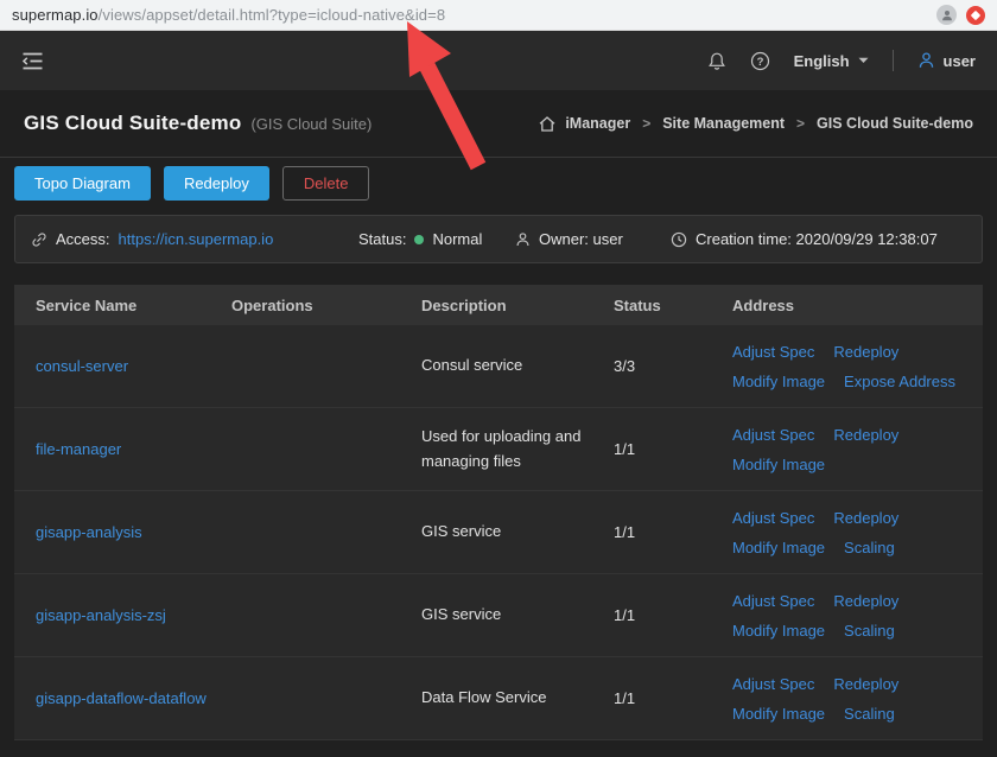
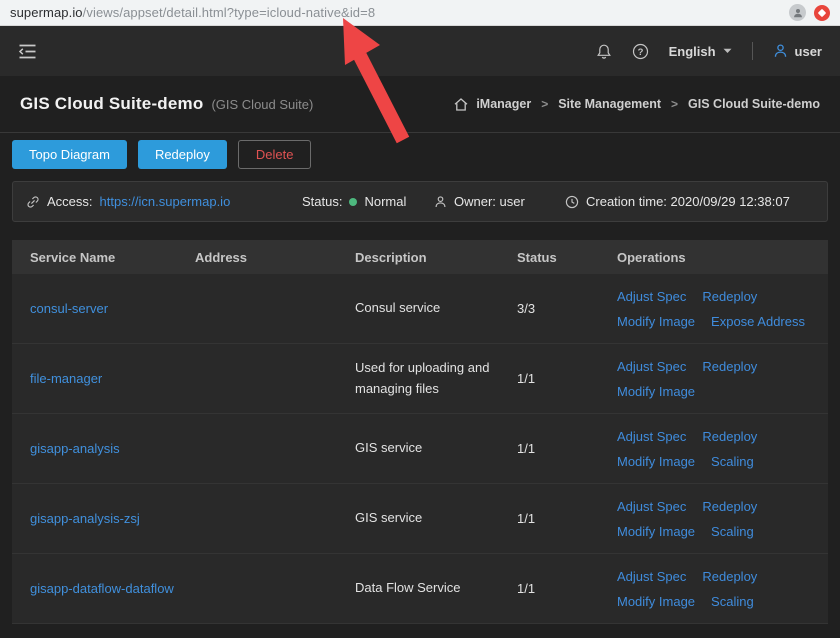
  supermap.io/views/appset/detail.html?type=icloud-native&id=8
  ?
  English
  user
  GIS Cloud Suite-demo
  (GIS Cloud Suite)
  iManager
  >
  Site Management
  >
  GIS Cloud Suite-demo
  Topo Diagram
  Redeploy
  Delete
  Access:
  https://icn.supermap.io
  Status:
  Normal
  Owner: user
  Creation time: 2020/09/29 12:38:07
  Service Name
- Operations
+ Address
  Description
  Status
- Address
+ Operations
  consul-server
  Consul service
  3/3
  Adjust Spec
  Redeploy
  Modify Image
  Expose Address
  file-manager
  Used for uploading and managing files
  1/1
  Adjust Spec
  Redeploy
  Modify Image
  gisapp-analysis
  GIS service
  1/1
  Adjust Spec
  Redeploy
  Modify Image
  Scaling
  gisapp-analysis-zsj
  GIS service
  1/1
  Adjust Spec
  Redeploy
  Modify Image
  Scaling
  gisapp-dataflow-dataflow
  Data Flow Service
  1/1
  Adjust Spec
  Redeploy
  Modify Image
  Scaling
